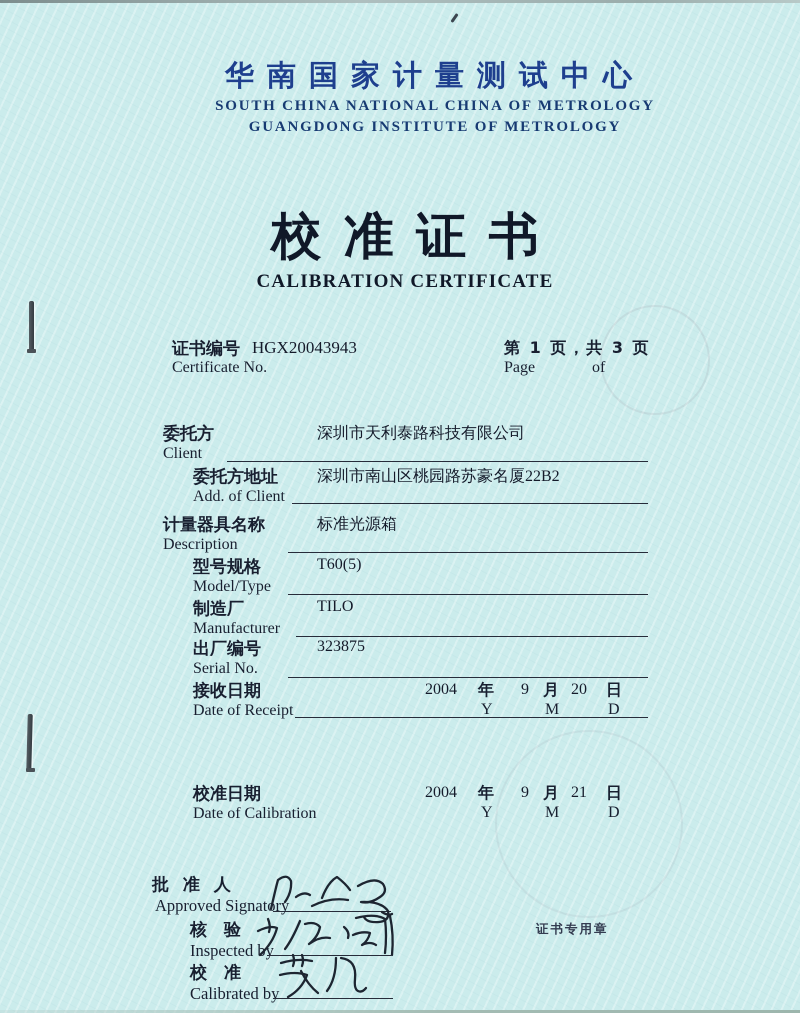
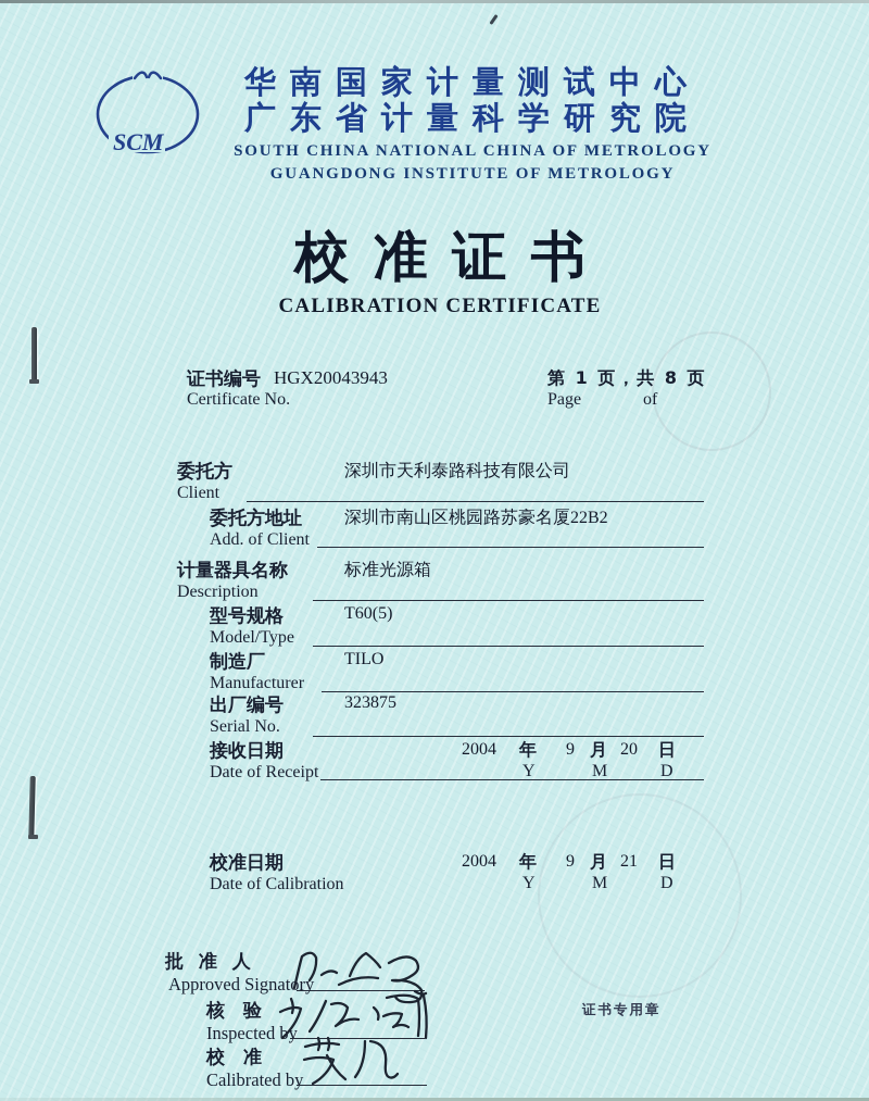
+ SCM
  华南国家计量测试中心
+ 广东省计量科学研究院
  SOUTH CHINA NATIONAL CHINA OF METROLOGY
  GUANGDONG INSTITUTE OF METROLOGY
  校 准 证 书
  CALIBRATION CERTIFICATE
  证书编号
  HGX20043943
  Certificate No.
- 第 1 页，共 3 页
+ 第 1 页，共 8 页
  Page
  of
  委托方
  深圳市天利泰路科技有限公司
  Client
  委托方地址
  深圳市南山区桃园路苏豪名厦22B2
  Add. of Client
  计量器具名称
  标准光源箱
  Description
  型号规格
  T60(5)
  Model/Type
  制造厂
  TILO
  Manufacturer
  出厂编号
  323875
  Serial No.
  接收日期
  Date of Receipt
  2004
  年
  9
  月
  20
  日
  Y
  M
  D
  校准日期
  Date of Calibration
  2004
  年
  9
  月
  21
  日
  Y
  M
  D
  批 准 人
  Approved Signatry
  核 验
  Inspected by
  校 准
  Calibrated by
  证书专用章
